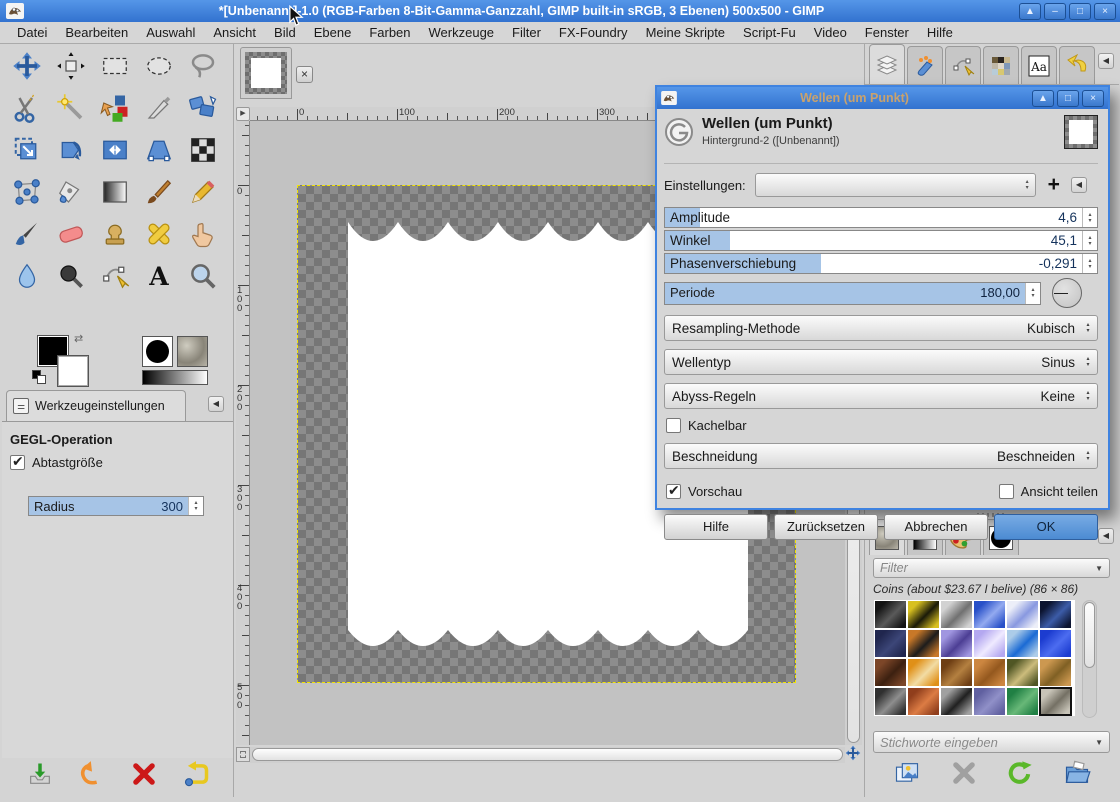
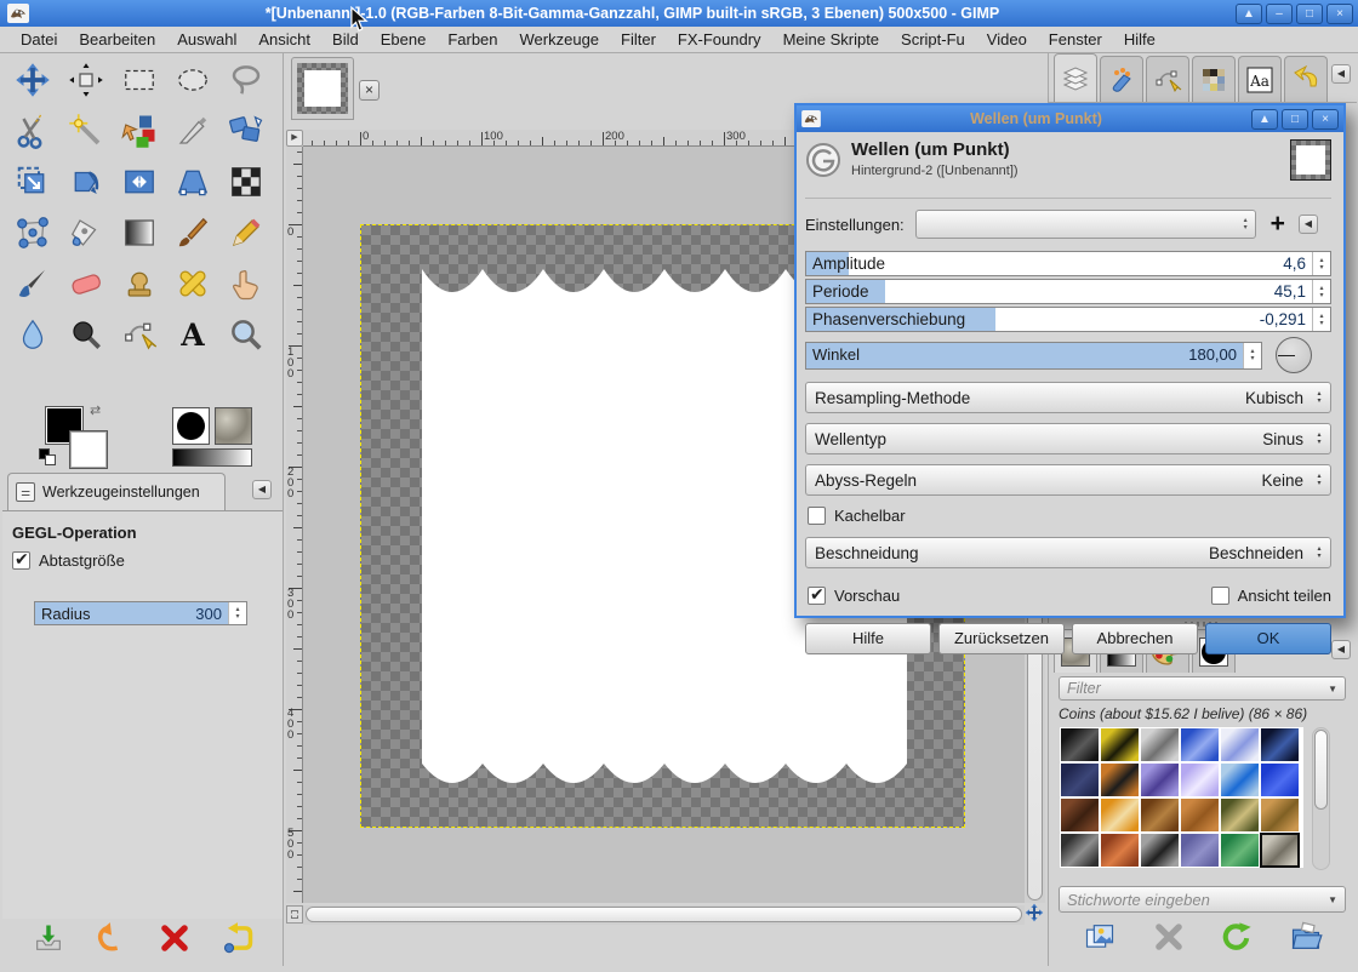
  *[Unbenann-1.0 (RGB-Farben 8-Bit-Gamma-Ganzzahl, GIMP built-in sRGB, 3 Ebenen) 500x500 - GIMP
  ▲
  –
  □
  ×
  Datei
  Bearbeiten
  Auswahl
  Ansicht
  Bild
  Ebene
  Farben
  Werkzeuge
  Filter
  FX-Foundry
  Meine Skripte
  Script-Fu
  Video
  Fenster
  Hilfe
  A
  ⇄
  ⚌
  Werkzeugeinstellungen
  ◀
  GEGL-Operation
  Abtastgröße
  Radius
  300
  ×
  0
  100
  200
  300
  0
  1
  0
  0
  2
  0
  0
  3
  0
  0
  4
  0
  0
  5
  0
  0
  Aa
  ◀
  ◀
  Filter
  ▼
- Coins (about $23.67 I belive) (86 × 86)
+ Coins (about $15.62 I belive) (86 × 86)
  Stichworte eingeben
  ▼
  Wellen (um Punkt)
  ▲
  □
  ×
  Wellen (um Punkt)
  Hintergrund-2 ([Unbenannt])
  Einstellungen:
  +
  ◀
  Amplitude
  4,6
- Winkel
+ Periode
  45,1
  Phasenverschiebung
  -0,291
- Periode
+ Winkel
  180,00
  Resampling-Methode
  Kubisch
  Wellentyp
  Sinus
  Abyss-Regeln
  Keine
  Kachelbar
  Beschneidung
  Beschneiden
  Vorschau
  Ansicht teilen
  Hilfe
  Zurücksetzen
  Abbrechen
  OK
